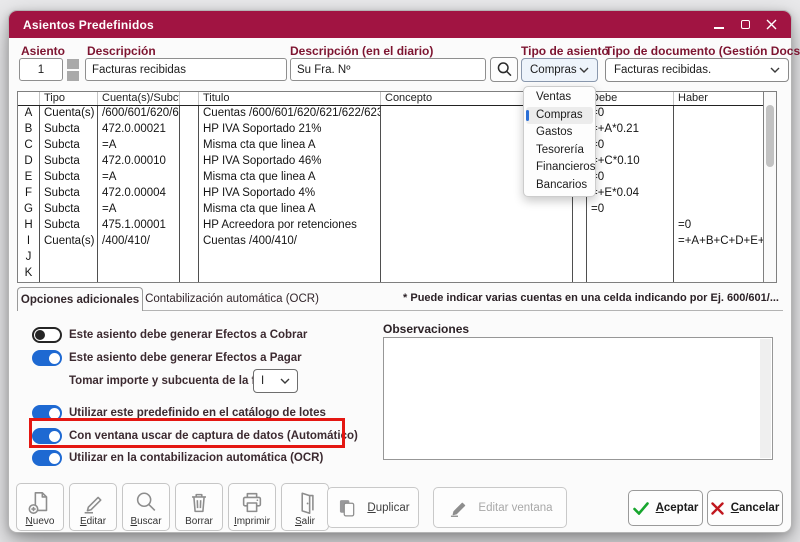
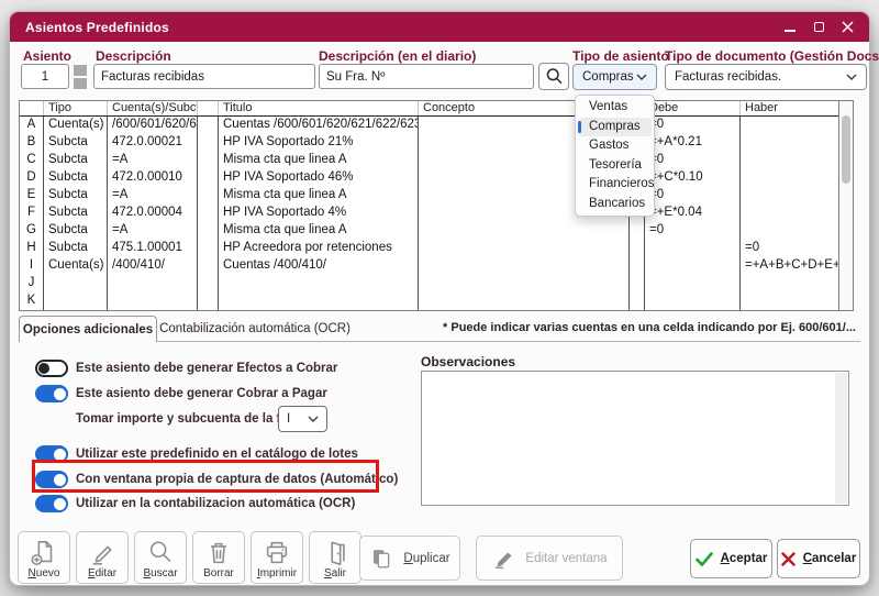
  Asientos Predefinidos
  Asiento
  1
  Descripción
  Facturas recibidas
  Descripción (en el diario)
  Su Fra. Nº
  Tipo de asiento
  Compras
  Tipo de documento (Gestión Docs
  Facturas recibidas.
  Tipo
  Cuenta(s)/Subct
  Titulo
  Concepto
  ebe
  Haber
  A
  Cuenta(s)
  /600/601/620/6
  Cuentas /600/601/620/621/622/623
  B
  Subcta
  472.0.00021
  HP IVA Soportado 21%
  +A*0.21
  C
  Subcta
  =A
  Misma cta que linea A
  D
  Subcta
  472.0.00010
  HP IVA Soportado 46%
  +C*0.10
  E
  Subcta
  =A
  Misma cta que linea A
  F
  Subcta
  472.0.00004
  HP IVA Soportado 4%
  +E*0.04
  G
  Subcta
  =A
  Misma cta que linea A
  =0
  H
  Subcta
  475.1.00001
  HP Acreedora por retenciones
  =0
  I
  Cuenta(s)
  /400/410/
  Cuentas /400/410/
  =+A+B+C+D+E+
  J
  K
  Ventas
  Compras
  Gastos
  Tesorería
  Financieros
  Bancarios
  Opciones adicionales
  Contabilización automática (OCR)
  * Puede indicar varias cuentas en una celda indicando por Ej. 600/601/...
  Este asiento debe generar Efectos a Cobrar
- Este asiento debe generar Efectos a Pagar
+ Este asiento debe generar Cobrar a Pagar
  Tomar importe y subcuenta de la
  I
  Utilizar este predefinido en el catálogo de lotes
- Con ventana uscar de captura de datos (Automático)
+ Con ventana propia de captura de datos (Automático)
  Utilizar en la contabilizacion automática (OCR)
  Observaciones
  Nuevo
  Editar
  Buscar
  Borrar
  Imprimir
  Salir
  Duplicar
  Editar ventana
  Aceptar
  Cancelar
